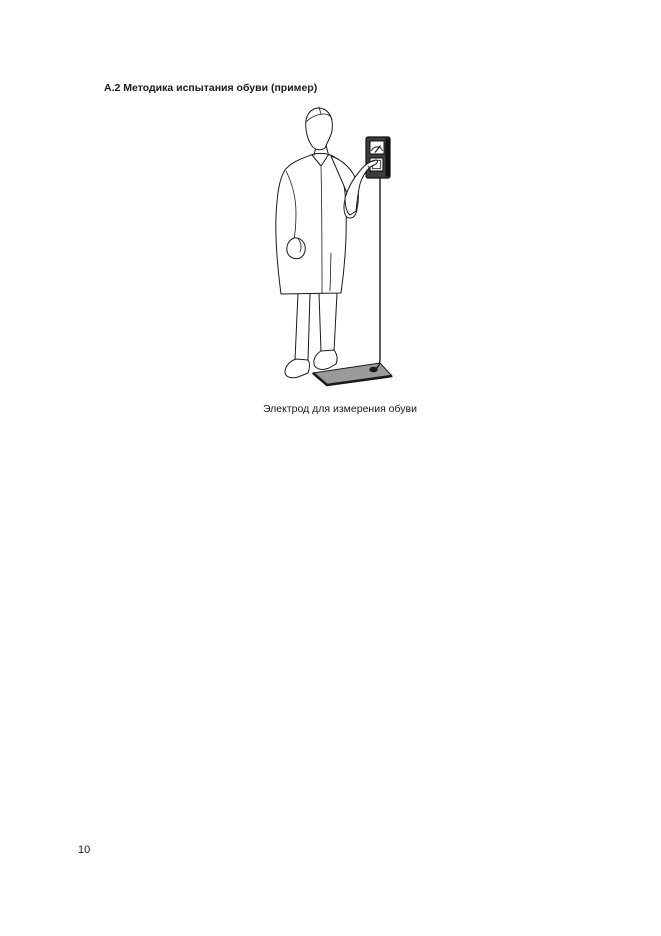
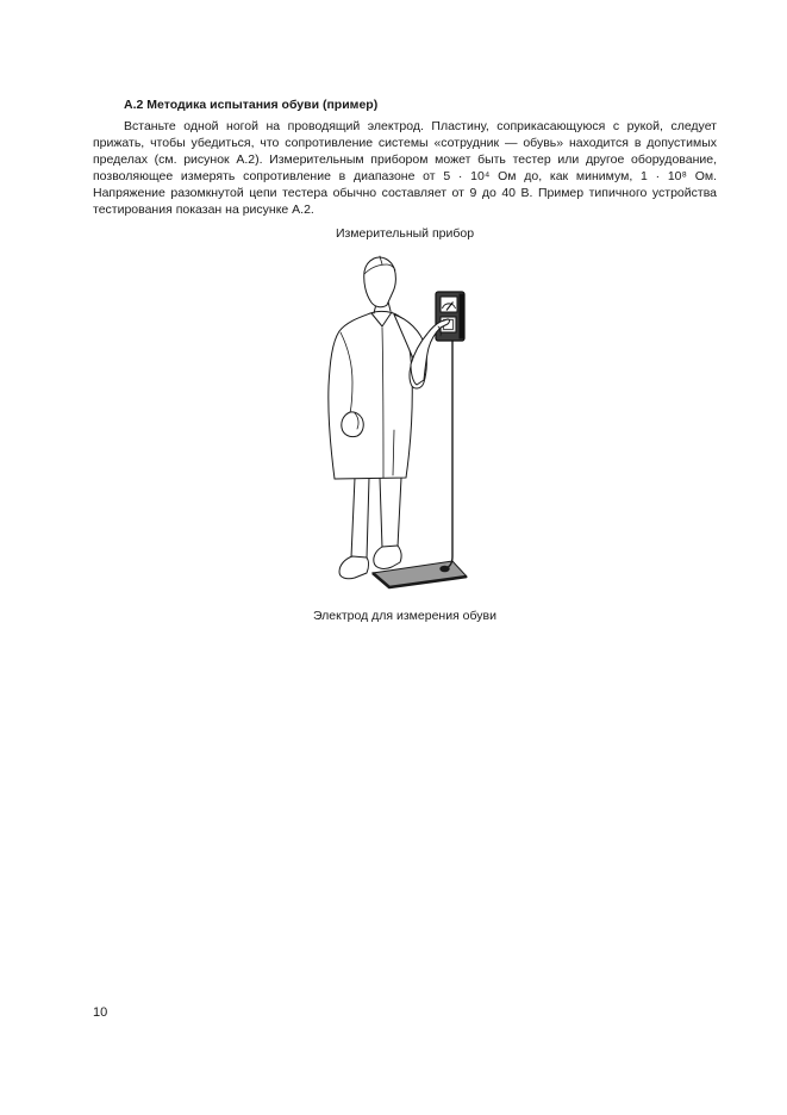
  А.2 Методика испытания обуви (пример)
+ Встаньте одной ногой на проводящий электрод. Пластину, соприкасающуюся с рукой, следует прижать, чтобы убедиться, что сопротивление системы «сотрудник — обувь» находится в допустимых пределах (см. рисунок А.2). Измерительным прибором может быть тестер или другое оборудование, позволяющее измерять сопротивление в диапазоне от 5 · 10⁴ Ом до, как минимум, 1 · 10⁸ Ом. Напряжение разомкнутой цепи тестера обычно составляет от 9 до 40 В. Пример типичного устройства тестирования показан на рисунке А.2.
+ Измерительный прибор
  Электрод для измерения обуви
  10
